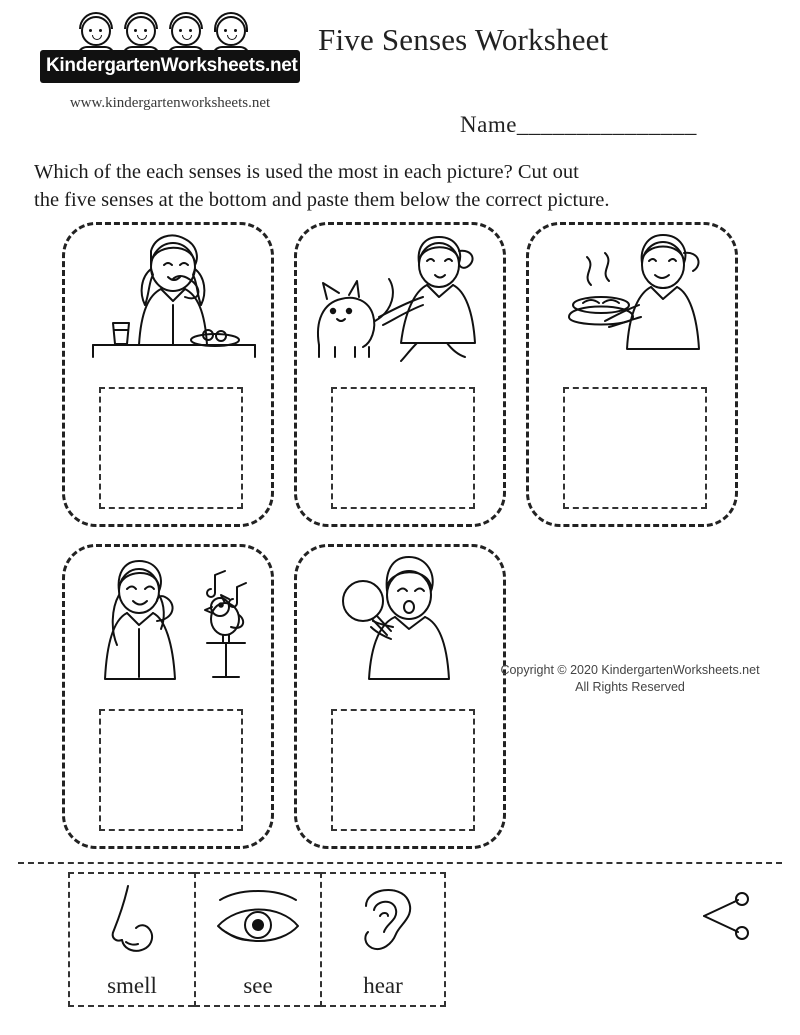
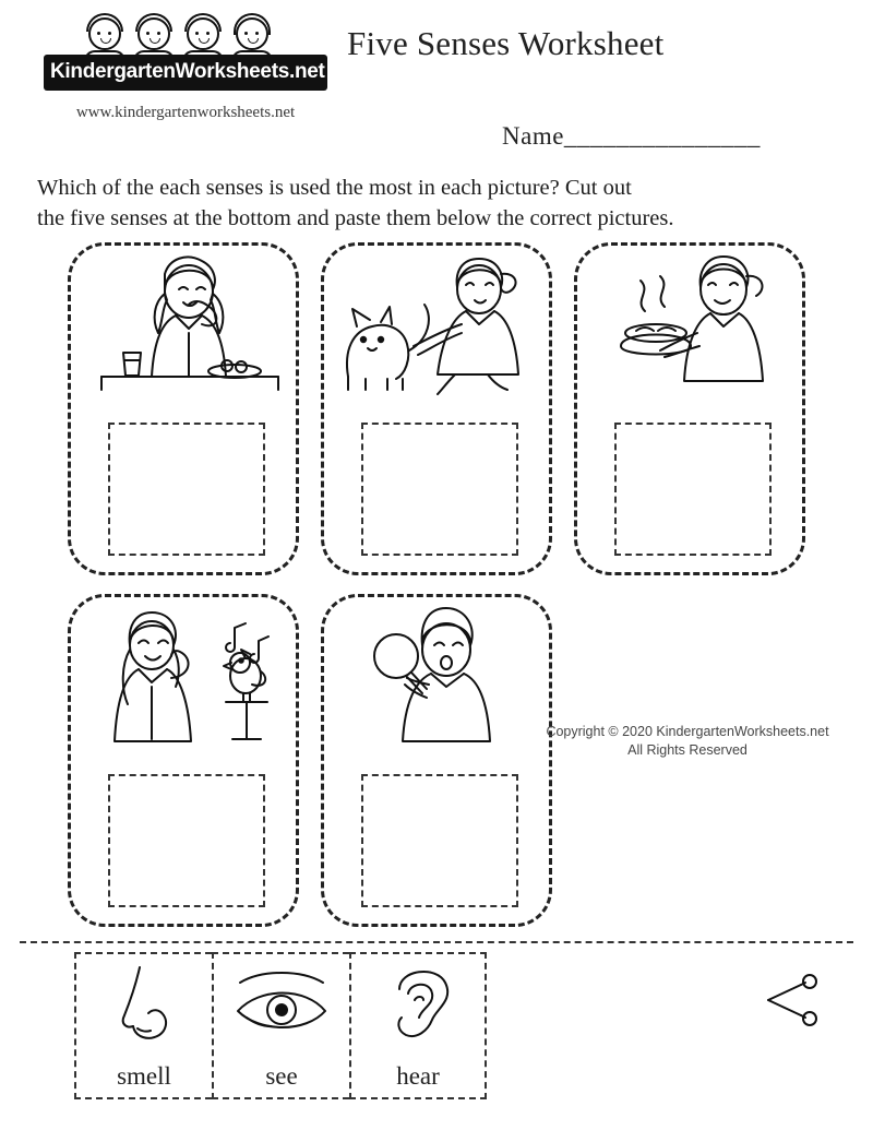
  KindergartenWorksheets.net
  www.kindergartenworksheets.net
  Five Senses Worksheet
  Name_______________
  Which of the each senses is used the most in each picture? Cut out
- the five senses at the bottom and paste them below the correct picture.
+ the five senses at the bottom and paste them below the correct pictures.
  Copyright © 2020 KindergartenWorksheets.net
  All Rights Reserved
  smell
  see
  hear
